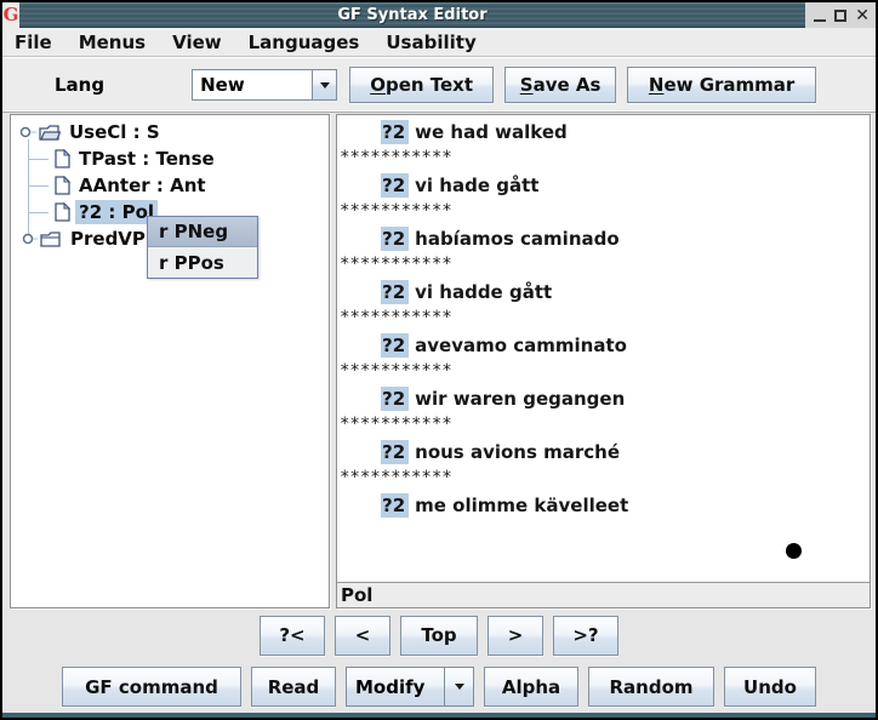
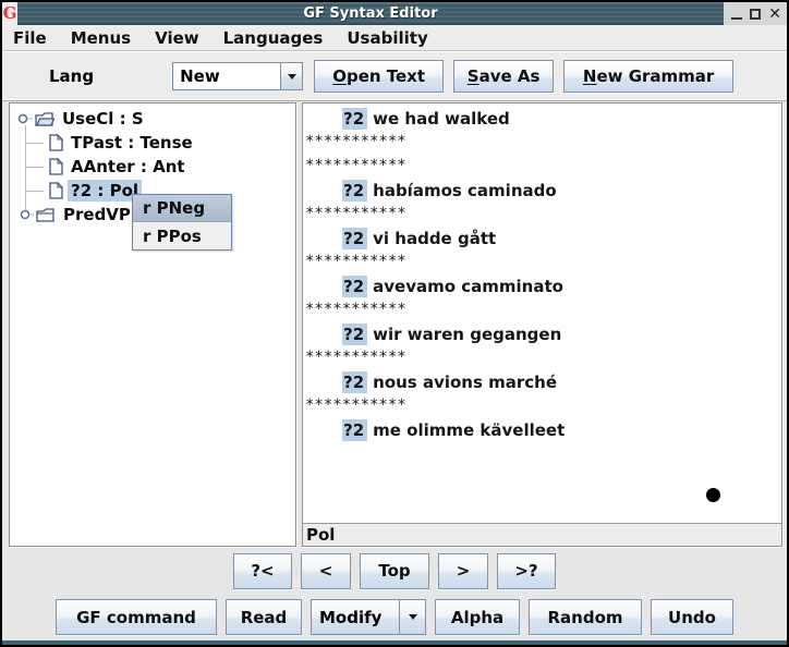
  G
  GF Syntax Editor
  ✕
  File
  Menus
  View
  Languages
  Usability
  Lang
  New
  O
  pen Text
  S
  ave As
  N
  ew Grammar
  UseCl : S
  TPast : Tense
  AAnter : Ant
  ?2 : Pol
  PredVP
  r PNeg
  r PPos
  ?2 we had walked
  ***********
- ?2 vi hade gått
  ***********
  ?2 habíamos caminado
  ***********
  ?2 vi hadde gått
  ***********
  ?2 avevamo camminato
  ***********
  ?2 wir waren gegangen
  ***********
  ?2 nous avions marché
  ***********
  ?2 me olimme kävelleet
  Pol
  ?<
  <
  Top
  >
  >?
  GF command
  Read
  Modify
  Alpha
  Random
  Undo
